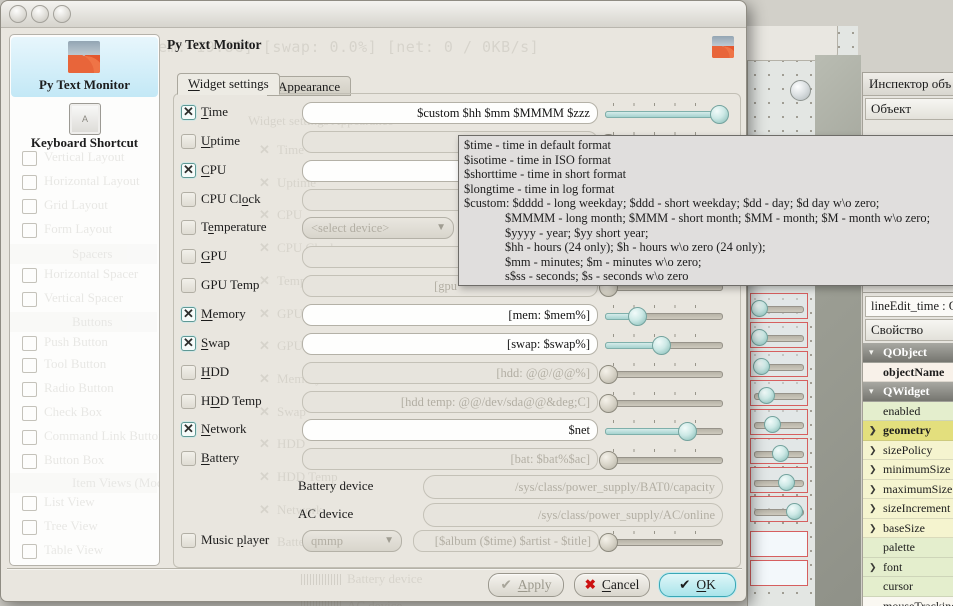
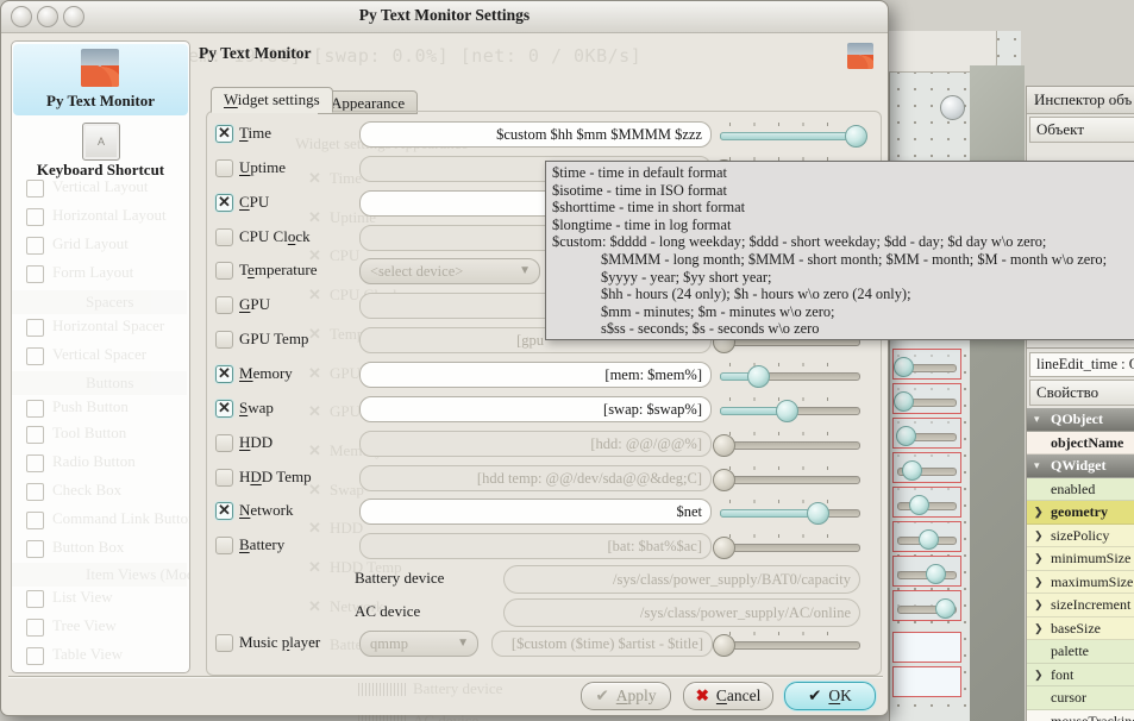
  Инспектор объ
  Объект
  lineEdit_time :
  Свойство
  ▾
  QObject
  objectName
  ▾
  QWidget
  enabled
  ❯
  geometry
  ❯
  sizePolicy
  ❯
  minimumSize
  ❯
  maximumSize
  ❯
  sizeIncrement
  ❯
  baseSize
  palette
  ❯
  font
  cursor
+ Py Text Monitor Settings
  em: 19.8G] [swap: 0.0%] [net: 0 / 0KB/s]
  Py Text Monitor
  A
  Keyboard Shortcut
  Vertical Layout
  Horizontal Layout
  Grid Layout
  Form Layout
  Horizontal Spacer
  Vertical Spacer
  Push Button
  Tool Button
  Radio Button
  Check Box
  Command Link Butto
  Button Box
  List View
  Tree View
  Table View
  Time
  Uptime
  GPU
  ✕
  Swap
  HDD
  HDD Temp
  Network
  ✕
  Py Text Monitor
  Widget settings
  Appearance
  Time
  $custom $hh $mm $MMMM $zzz
  Uptime
  CPU
  CPU Clock
  Temperature
  <select device>
  ▼
  GPU
  GPU Temp
  [gpu
  Memory
  [mem: $mem%]
  Swap
  [swap: $swap%]
  HDD
  [hdd: @@/@@%]
  HDD Temp
  [hdd temp: @@/dev/sda@@&deg;C]
  Network
  $net
  Battery
  [bat: $bat%$ac]
  Battery device
  /sys/class/power_supply/BAT0/capacity
  AC device
  /sys/class/power_supply/AC/online
  Music player
  qmmp
  ▼
- [$album ($time) $artist - $title]
+ [$custom ($time) $artist - $title]
  ✔ Apply
  ✖ Cancel
  ✔ OK
  $time - time in default format
  $isotime - time in ISO format
  $shorttime - time in short format
  $longtime - time in log format
  $custom: $dddd - long weekday; $ddd - short weekday; $dd - day; $d day w\o zero;
  $MMMM - long month; $MMM - short month; $MM - month; $M - month w\o zero;
  $yyyy - year; $yy short year;
  $hh - hours (24 only); $h - hours w\o zero (24 only);
  $mm - minutes; $m - minutes w\o zero;
  s$ss - seconds; $s - seconds w\o zero
